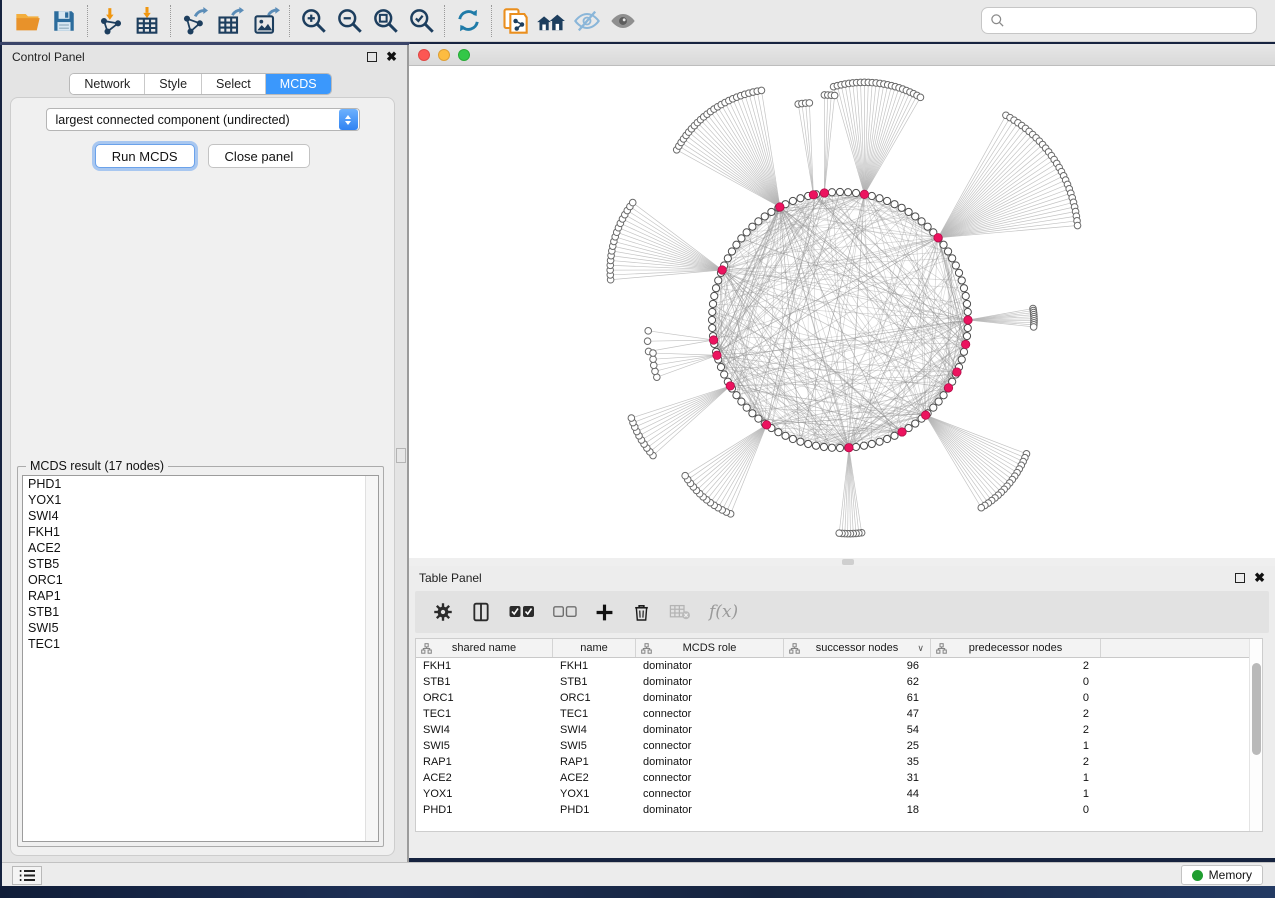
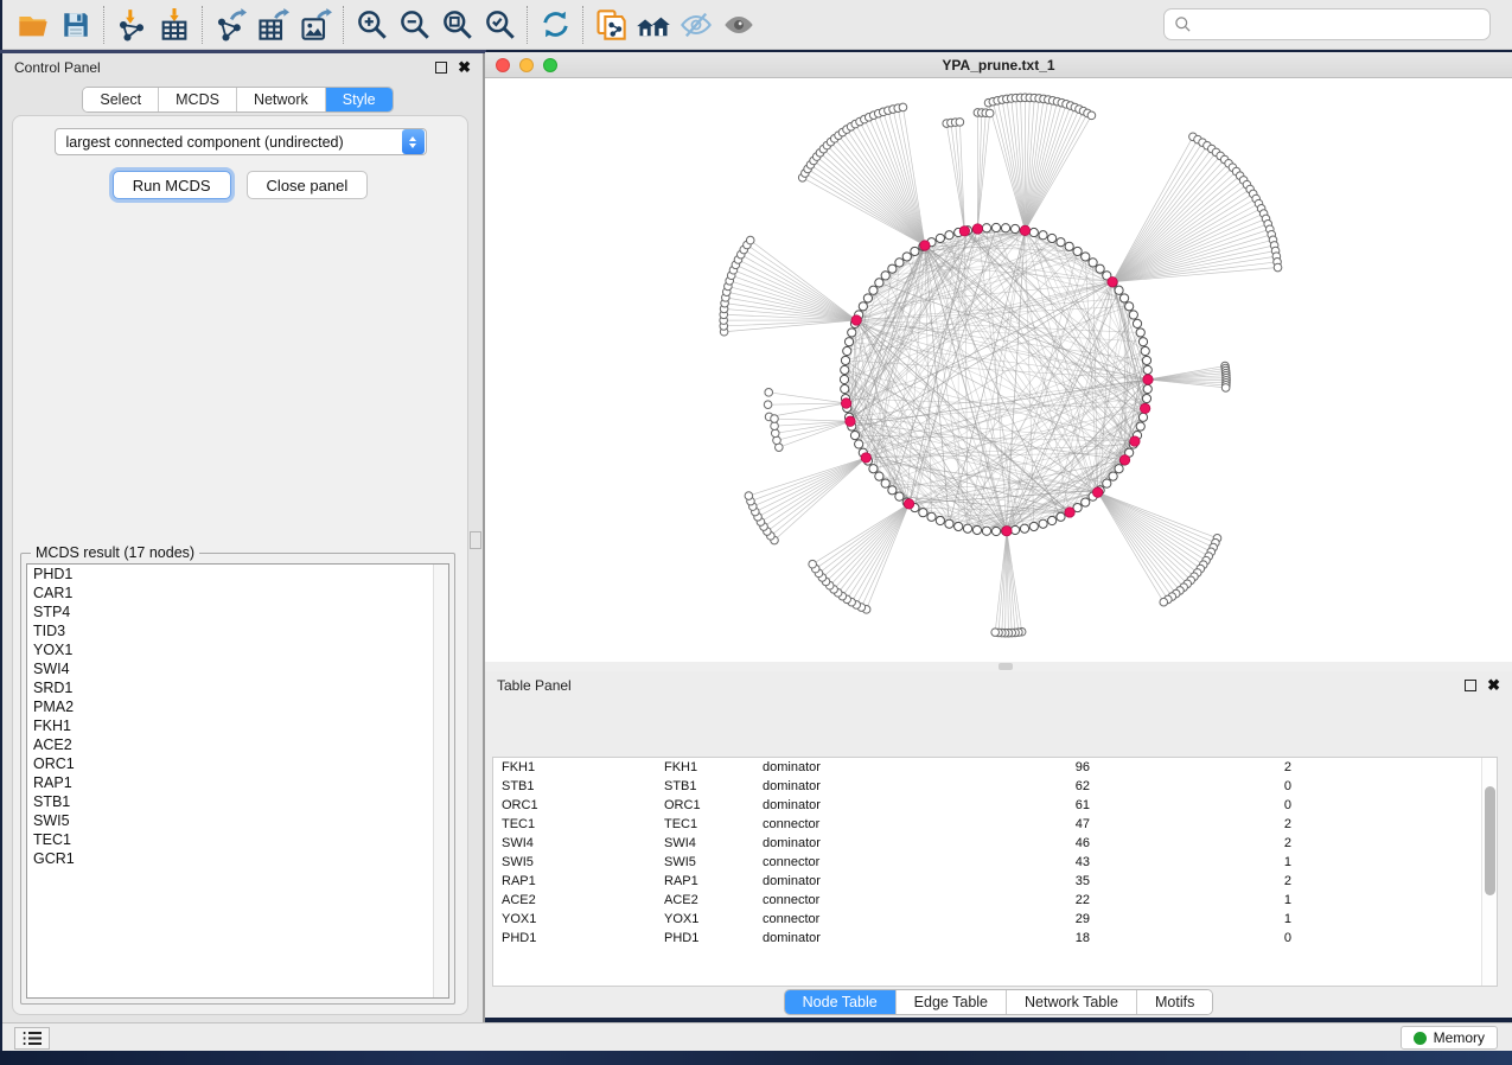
  Control Panel
  ✖
- Network
+ Select
- Style
+ MCDS
- Select
+ Network
- MCDS
+ Style
  largest connected component (undirected)
  Run MCDS
  Close panel
  MCDS result (17 nodes)
  PHD1
+ CAR1
+ STP4
+ TID3
  YOX1
  SWI4
+ SRD1
+ PMA2
  FKH1
  ACE2
- STB5
  ORC1
  RAP1
  STB1
  SWI5
  TEC1
+ GCR1
+ YPA_prune.txt_1
  Table Panel
  ✖
- f(x)
- shared name
- name
- MCDS role
- successor nodes
- ∨
- predecessor nodes
  FKH1
  FKH1
  dominator
  96
  2
  STB1
  STB1
  dominator
  62
  0
  ORC1
  ORC1
  dominator
  61
  0
  TEC1
  TEC1
  connector
  47
  2
  SWI4
  SWI4
  dominator
- 54
+ 46
  2
  SWI5
  SWI5
  connector
- 25
+ 43
  1
  RAP1
  RAP1
  dominator
  35
  2
  ACE2
  ACE2
  connector
- 31
+ 22
  1
  YOX1
  YOX1
  connector
- 44
+ 29
  1
  PHD1
  PHD1
  dominator
  18
  0
+ Node Table
+ Edge Table
+ Network Table
+ Motifs
  Memory
